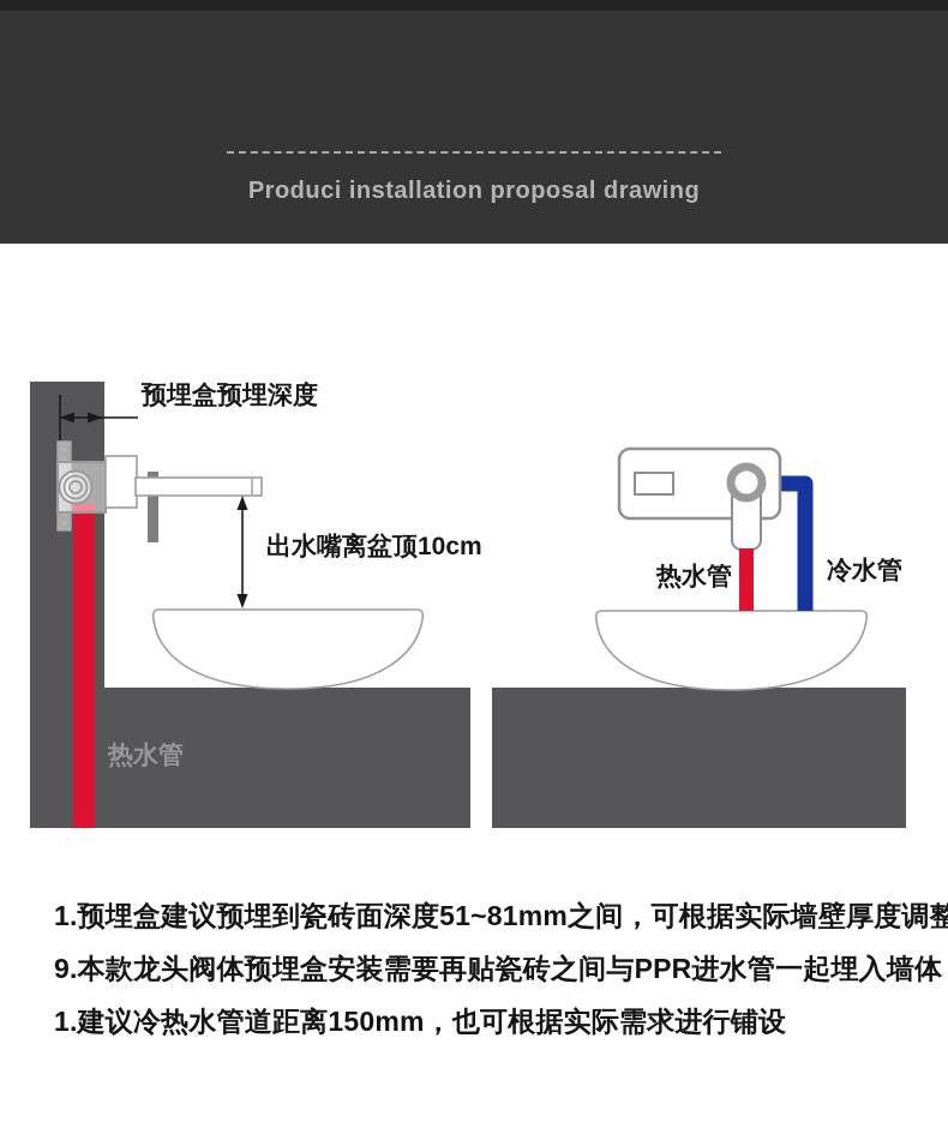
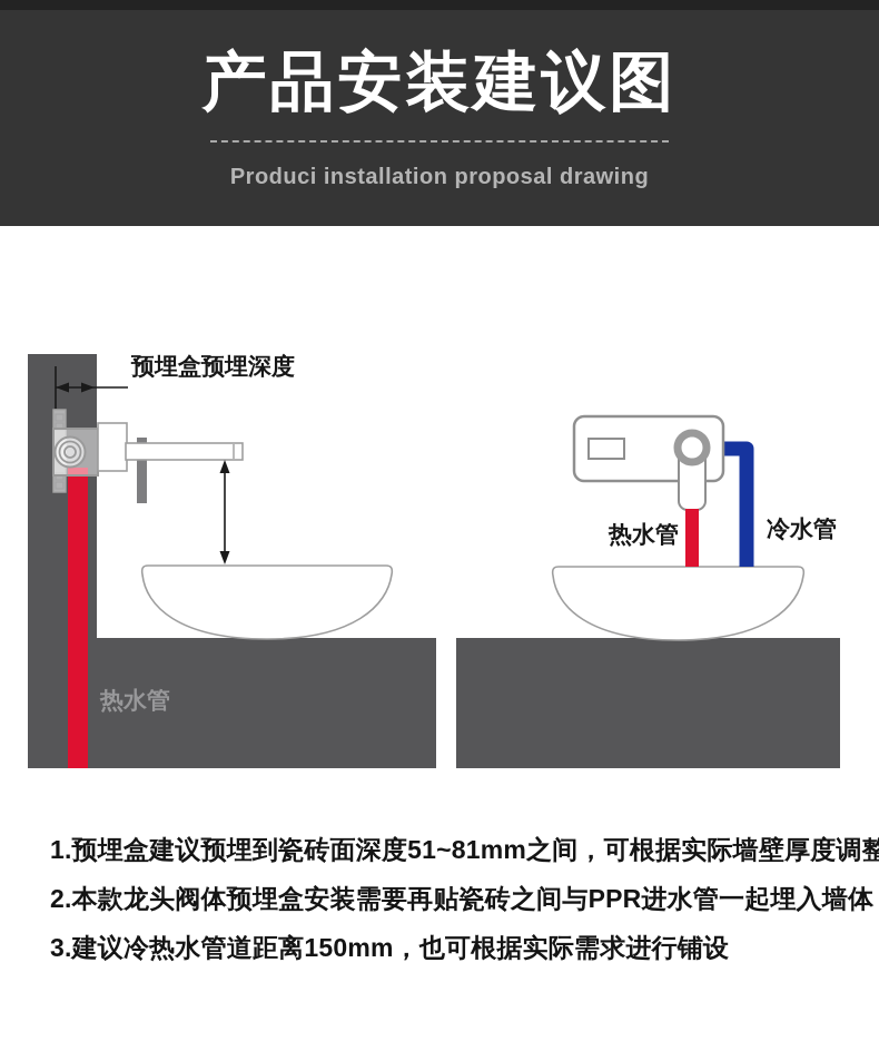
+ 产品安装建议图
  Produci installation proposal drawing
  预埋盒预埋深度
- 出水嘴离盆顶10cm
  热水管
  热水管
  冷水管
  1.预埋盒建议预埋到瓷砖面深度51~81mm之间，可根据实际墙壁厚度调整
- 9.本款龙头阀体预埋盒安装需要再贴瓷砖之间与PPR进水管一起埋入墙体
+ 2.本款龙头阀体预埋盒安装需要再贴瓷砖之间与PPR进水管一起埋入墙体
- 1.建议冷热水管道距离150mm，也可根据实际需求进行铺设
+ 3.建议冷热水管道距离150mm，也可根据实际需求进行铺设
